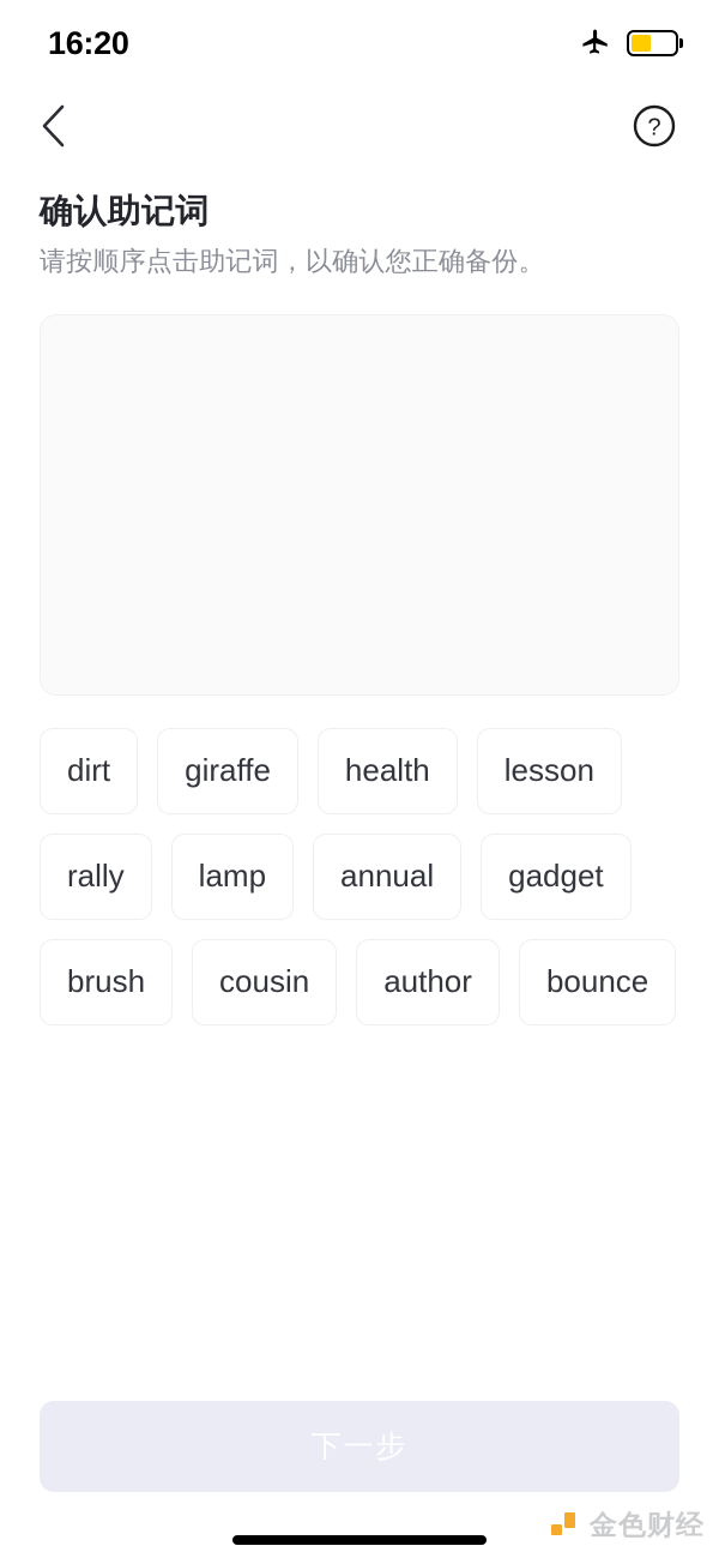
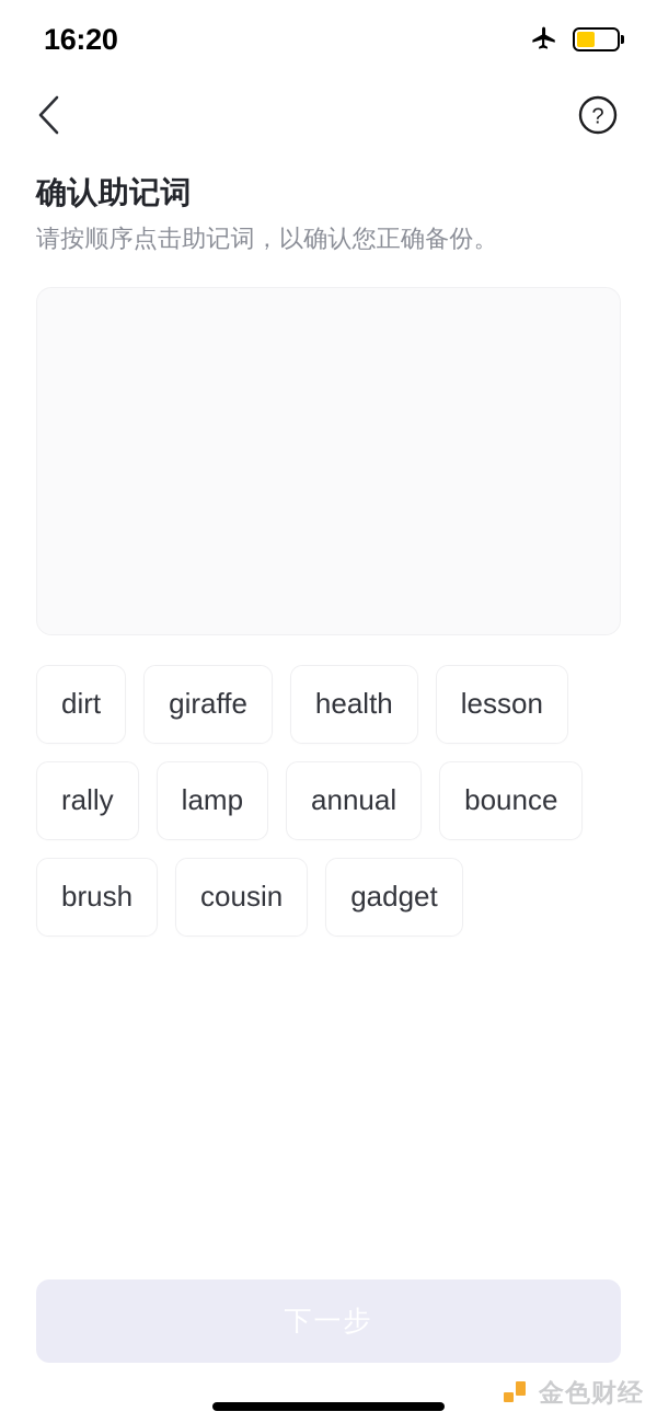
  16:20
  ?
  确认助记词
  请按顺序点击助记词，以确认您正确备份。
  dirt
  giraffe
  health
  lesson
  rally
  lamp
  annual
- gadget
+ bounce
  brush
  cousin
- author
- bounce
+ gadget
  金色财经
